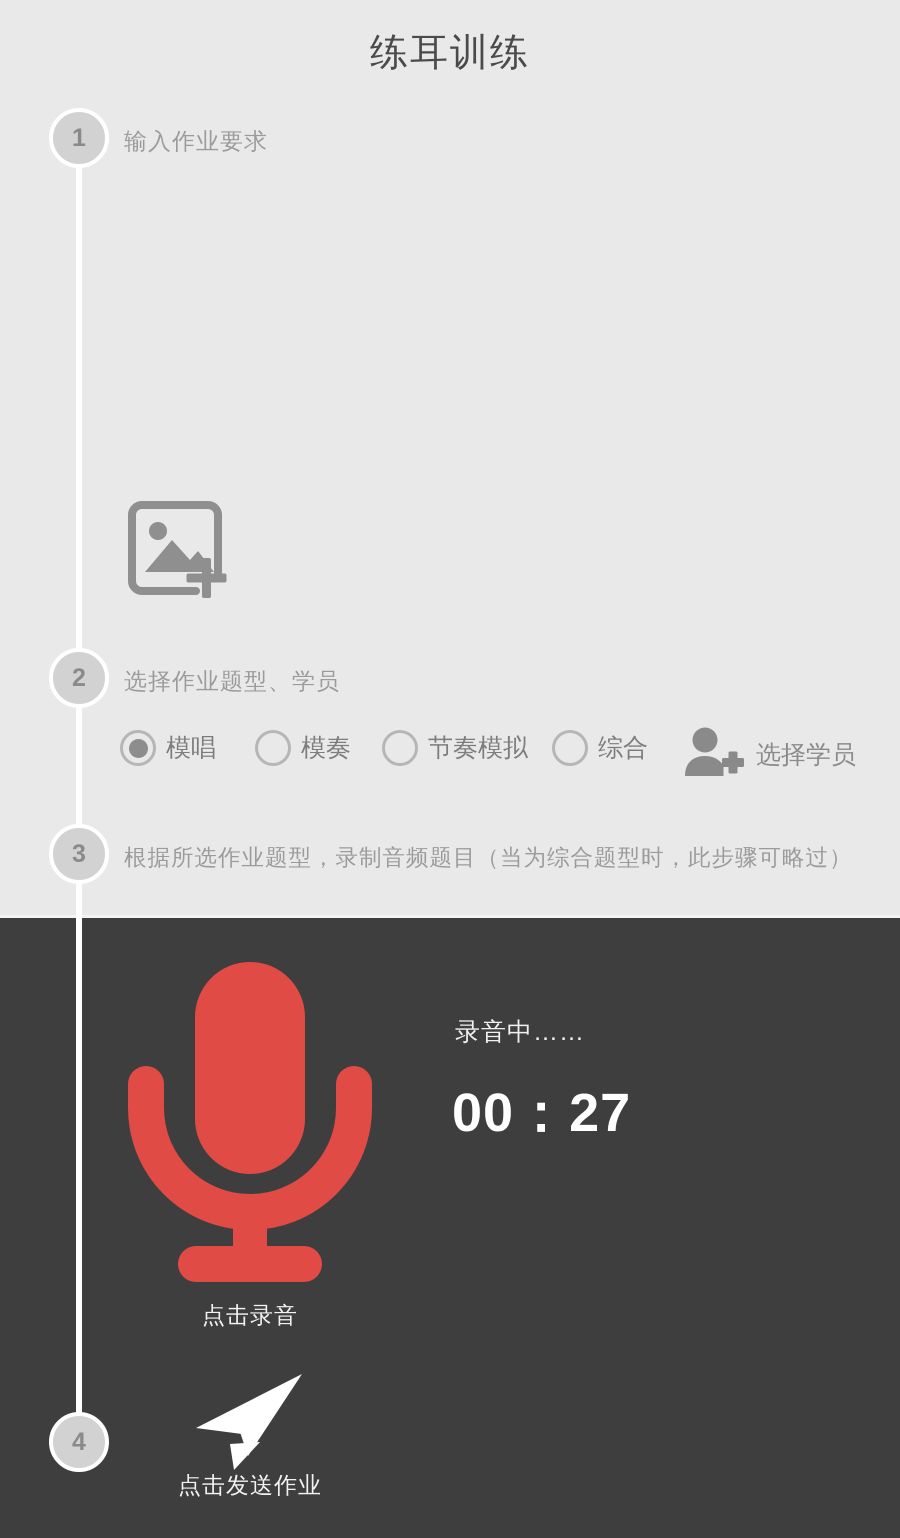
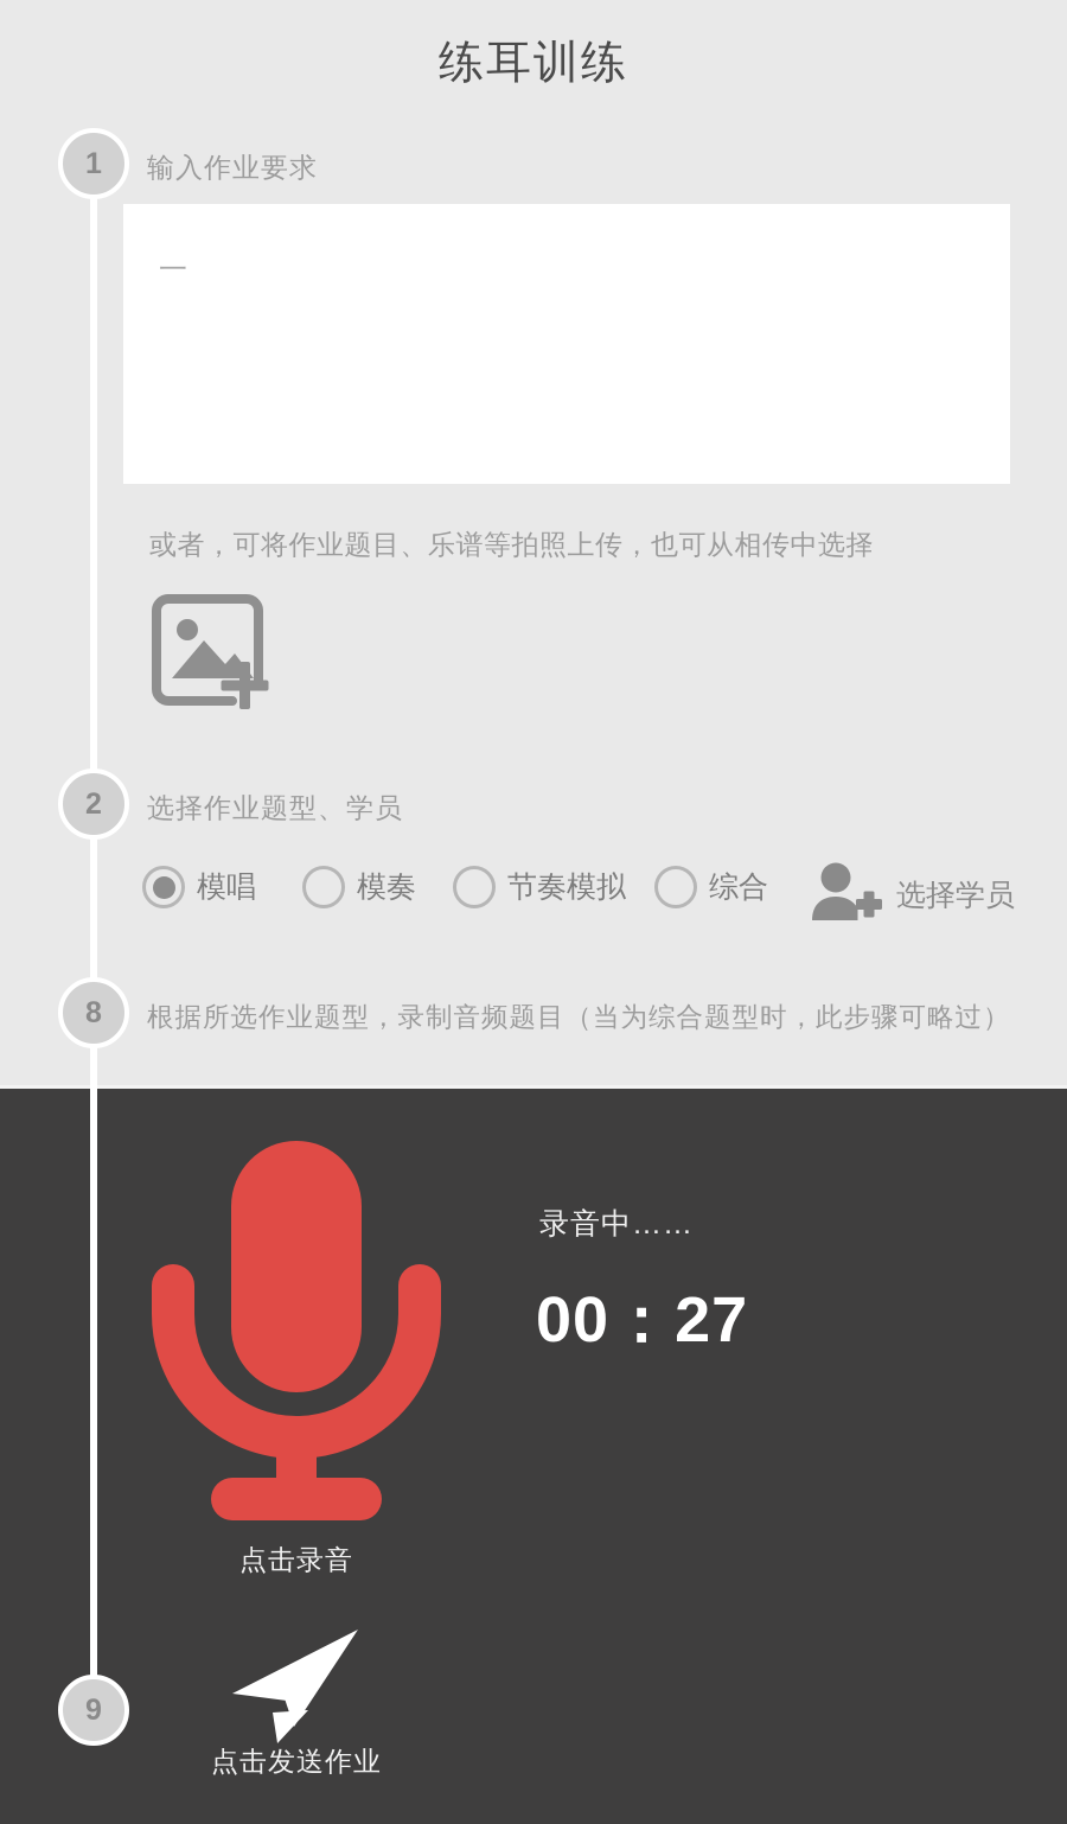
  练耳训练
  1
  2
- 3
+ 8
- 4
+ 9
  输入作业要求
  选择作业题型、学员
  根据所选作业题型，录制音频题目（当为综合题型时，此步骤可略过）
+ 一
+ 或者，可将作业题目、乐谱等拍照上传，也可从相传中选择
  模唱
  模奏
  节奏模拟
  综合
  选择学员
  点击录音
  录音中……
  00：27
  点击发送作业
